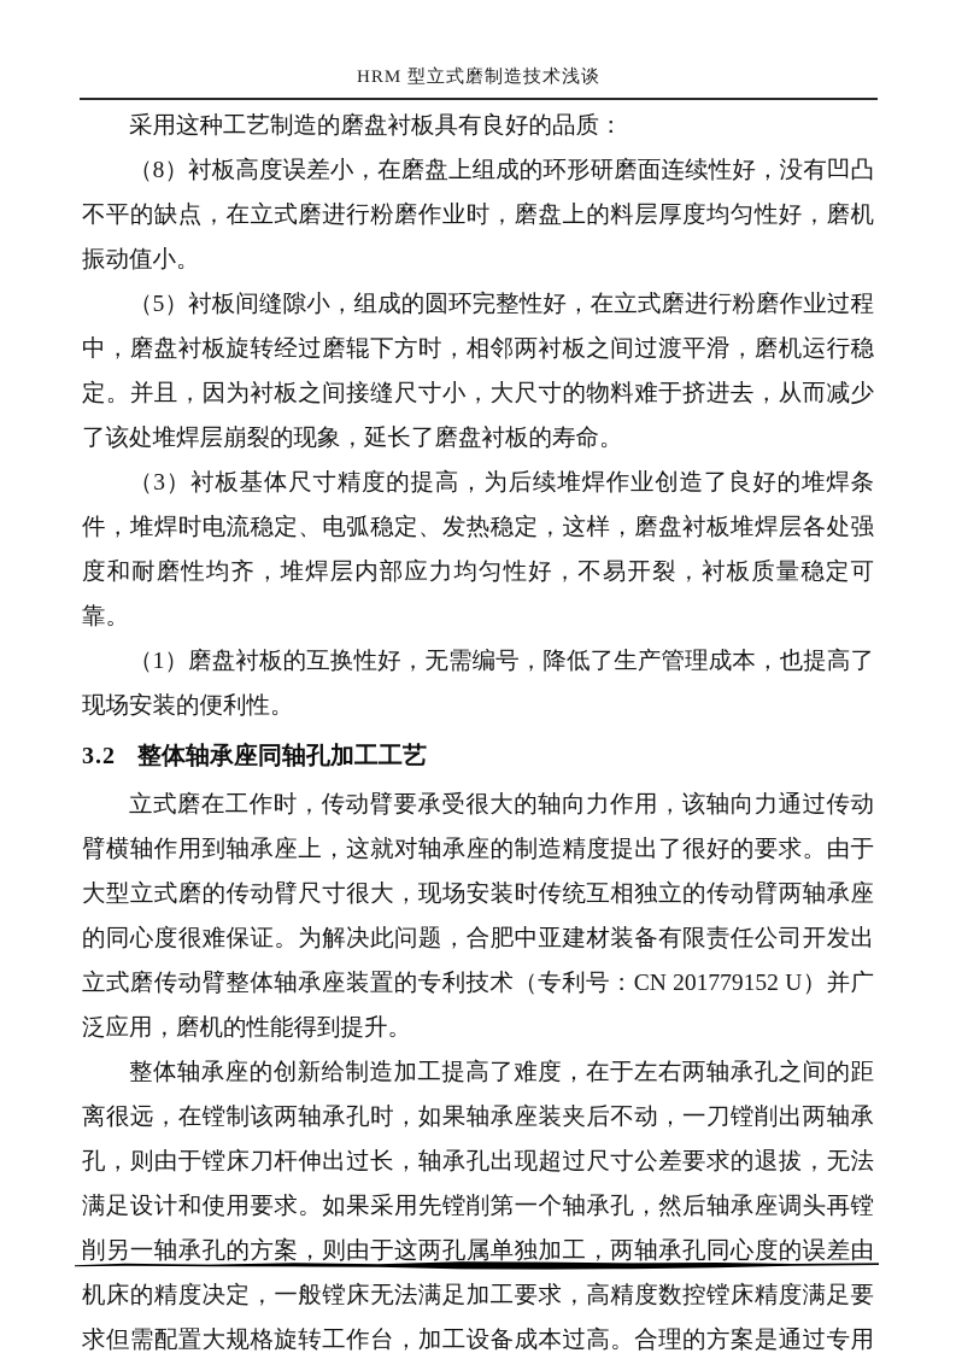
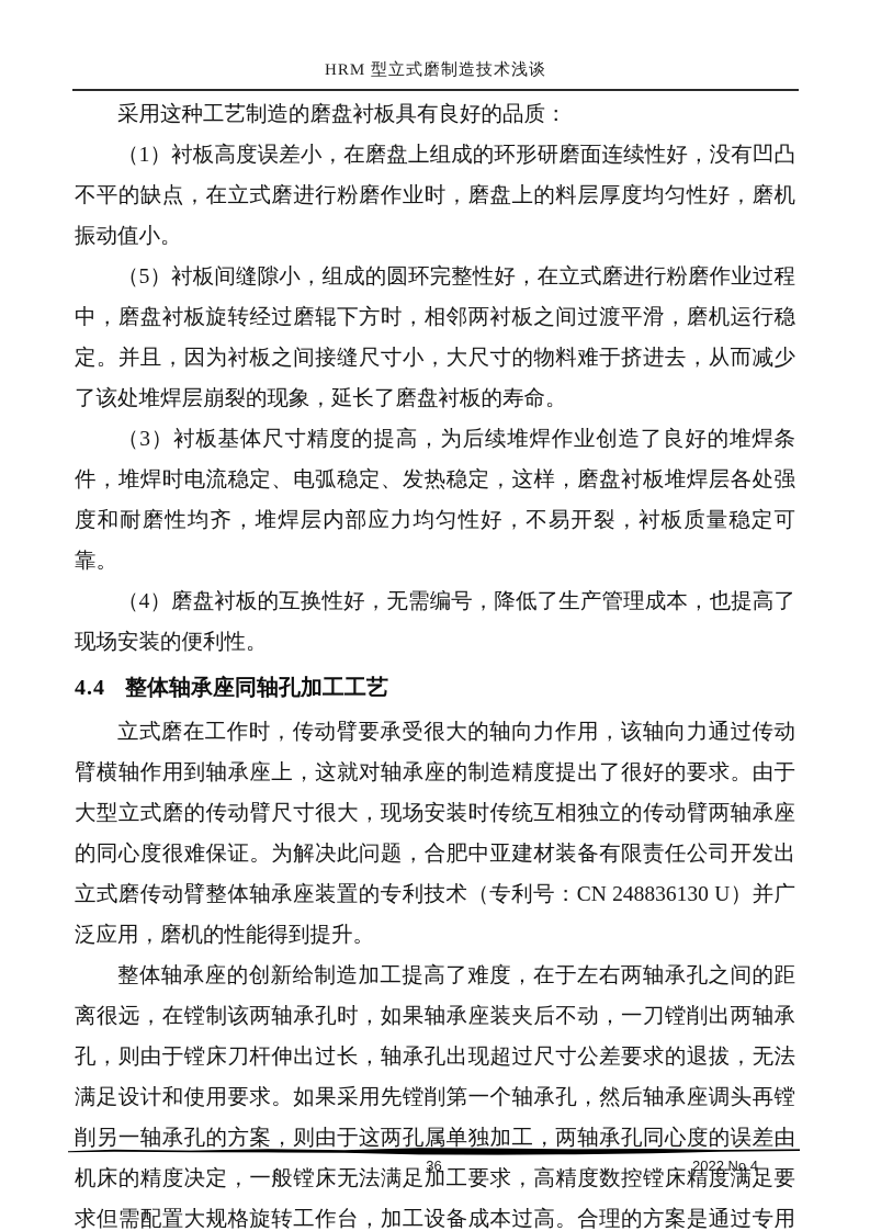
  HRM 型立式磨制造技术浅谈
  采用这种工艺制造的磨盘衬板具有良好的品质：
- （8）衬板高度误差小，在磨盘上组成的环形研磨面连续性好，没有凹凸不平的缺点，在立式磨进行粉磨作业时，磨盘上的料层厚度均匀性好，磨机振动值小。
+ （1）衬板高度误差小，在磨盘上组成的环形研磨面连续性好，没有凹凸不平的缺点，在立式磨进行粉磨作业时，磨盘上的料层厚度均匀性好，磨机振动值小。
  （5）衬板间缝隙小，组成的圆环完整性好，在立式磨进行粉磨作业过程中，磨盘衬板旋转经过磨辊下方时，相邻两衬板之间过渡平滑，磨机运行稳定。并且，因为衬板之间接缝尺寸小，大尺寸的物料难于挤进去，从而减少了该处堆焊层崩裂的现象，延长了磨盘衬板的寿命。
  （3）衬板基体尺寸精度的提高，为后续堆焊作业创造了良好的堆焊条件，堆焊时电流稳定、电弧稳定、发热稳定，这样，磨盘衬板堆焊层各处强度和耐磨性均齐，堆焊层内部应力均匀性好，不易开裂，衬板质量稳定可靠。
- （1）磨盘衬板的互换性好，无需编号，降低了生产管理成本，也提高了现场安装的便利性。
+ （4）磨盘衬板的互换性好，无需编号，降低了生产管理成本，也提高了现场安装的便利性。
- 3.2 整体轴承座同轴孔加工工艺
+ 4.4 整体轴承座同轴孔加工工艺
- 立式磨在工作时，传动臂要承受很大的轴向力作用，该轴向力通过传动臂横轴作用到轴承座上，这就对轴承座的制造精度提出了很好的要求。由于大型立式磨的传动臂尺寸很大，现场安装时传统互相独立的传动臂两轴承座的同心度很难保证。为解决此问题，合肥中亚建材装备有限责任公司开发出立式磨传动臂整体轴承座装置的专利技术（专利号：CN 201779152 U）并广泛应用，磨机的性能得到提升。
+ 立式磨在工作时，传动臂要承受很大的轴向力作用，该轴向力通过传动臂横轴作用到轴承座上，这就对轴承座的制造精度提出了很好的要求。由于大型立式磨的传动臂尺寸很大，现场安装时传统互相独立的传动臂两轴承座的同心度很难保证。为解决此问题，合肥中亚建材装备有限责任公司开发出立式磨传动臂整体轴承座装置的专利技术（专利号：CN 248836130 U）并广泛应用，磨机的性能得到提升。
  整体轴承座的创新给制造加工提高了难度，在于左右两轴承孔之间的距离很远，在镗制该两轴承孔时，如果轴承座装夹后不动，一刀镗削出两轴承孔，则由于镗床刀杆伸出过长，轴承孔出现超过尺寸公差要求的退拔，无法满足设计和使用要求。如果采用先镗削第一个轴承孔，然后轴承座调头再镗削另一轴承孔的方案，则由于这两孔属单独加工，两轴承孔同心度的误差由机床的精度决定，一般镗床无法满足加工要求，高精度数控镗床精度满足要求但需配置大规格旋转工作台，加工设备成本过高。合理的方案是通过专用
+ 36
+ 2022.No.4
